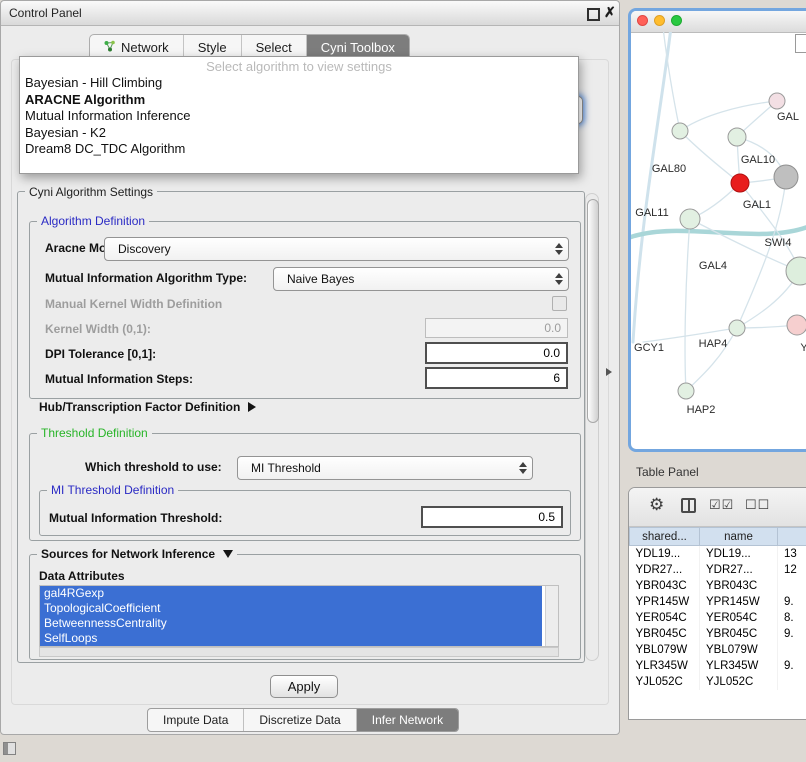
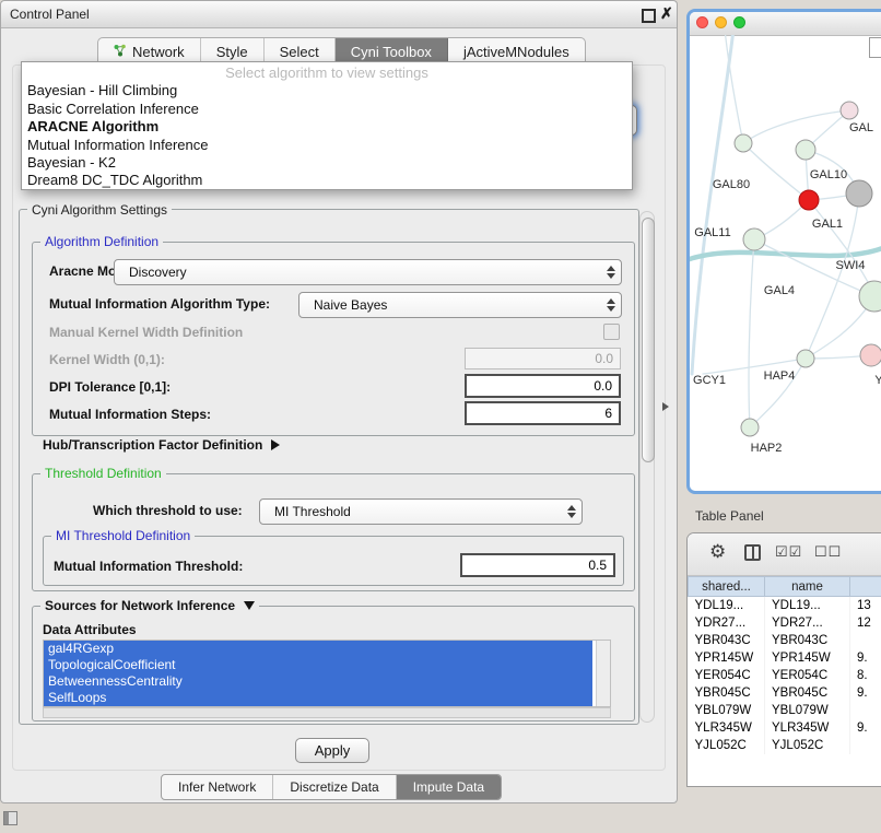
  Control Panel
  ✗
  Network
  Style
  Select
  Cyni Toolbox
+ jActiveMNodules
  Select algorithm to view settings
  Bayesian - Hill Climbing
+ Basic Correlation Inference
  ARACNE Algorithm
  Mutual Information Inference
  Bayesian - K2
  Dream8 DC_TDC Algorithm
  Cyni Algorithm Settings
  Algorithm Definition
  Aracne Mo
  Discovery
  Mutual Information Algorithm Type:
  Naive Bayes
  Manual Kernel Width Definition
  Kernel Width (0,1):
  0.0
  DPI Tolerance [0,1]:
  0.0
  Mutual Information Steps:
  6
  Hub/Transcription Factor Definition
  Threshold Definition
  Which threshold to use:
  MI Threshold
  MI Threshold Definition
  Mutual Information Threshold:
  0.5
  Sources for Network Inference
  Data Attributes
  gal4RGexp
  TopologicalCoefficient
  BetweennessCentrality
  SelfLoops
  Apply
- Impute Data
+ Infer Network
  Discretize Data
- Infer Network
+ Impute Data
  GAL
  GAL80
  GAL10
  GAL11
  GAL1
  SWI4
  GAL4
  GCY1
  HAP4
  Y
  HAP2
  Table Panel
  ⚙
  ☑☑
  ☐☐
  shared...	name
  YDL19...	YDL19...	13
  YDR27...	YDR27...	12
  YBR043C	YBR043C
  YPR145W	YPR145W	9.
  YER054C	YER054C	8.
  YBR045C	YBR045C	9.
  YBL079W	YBL079W
  YLR345W	YLR345W	9.
  YJL052C	YJL052C
